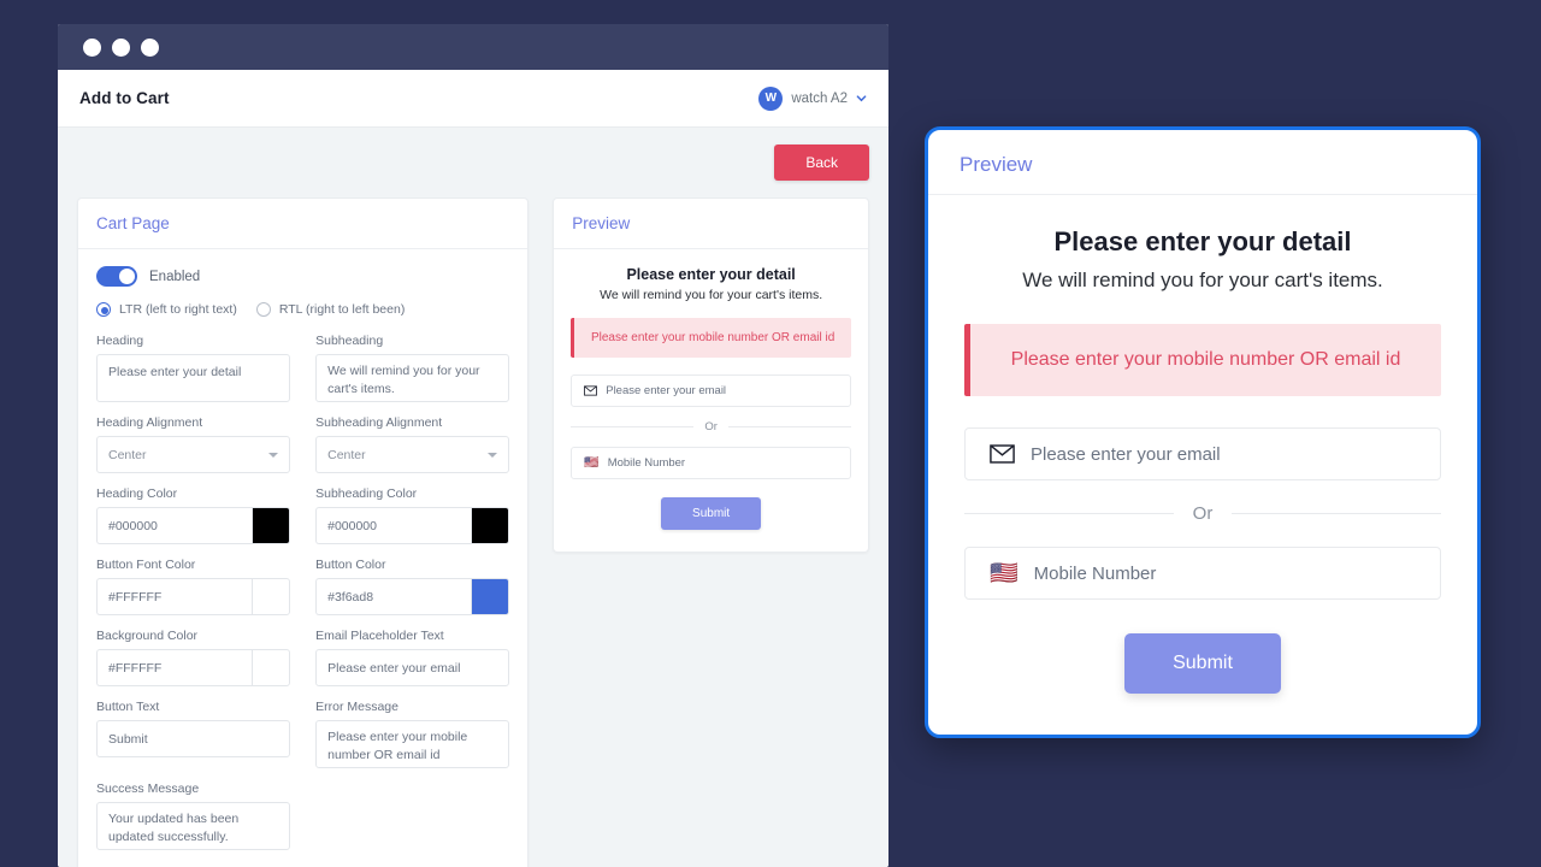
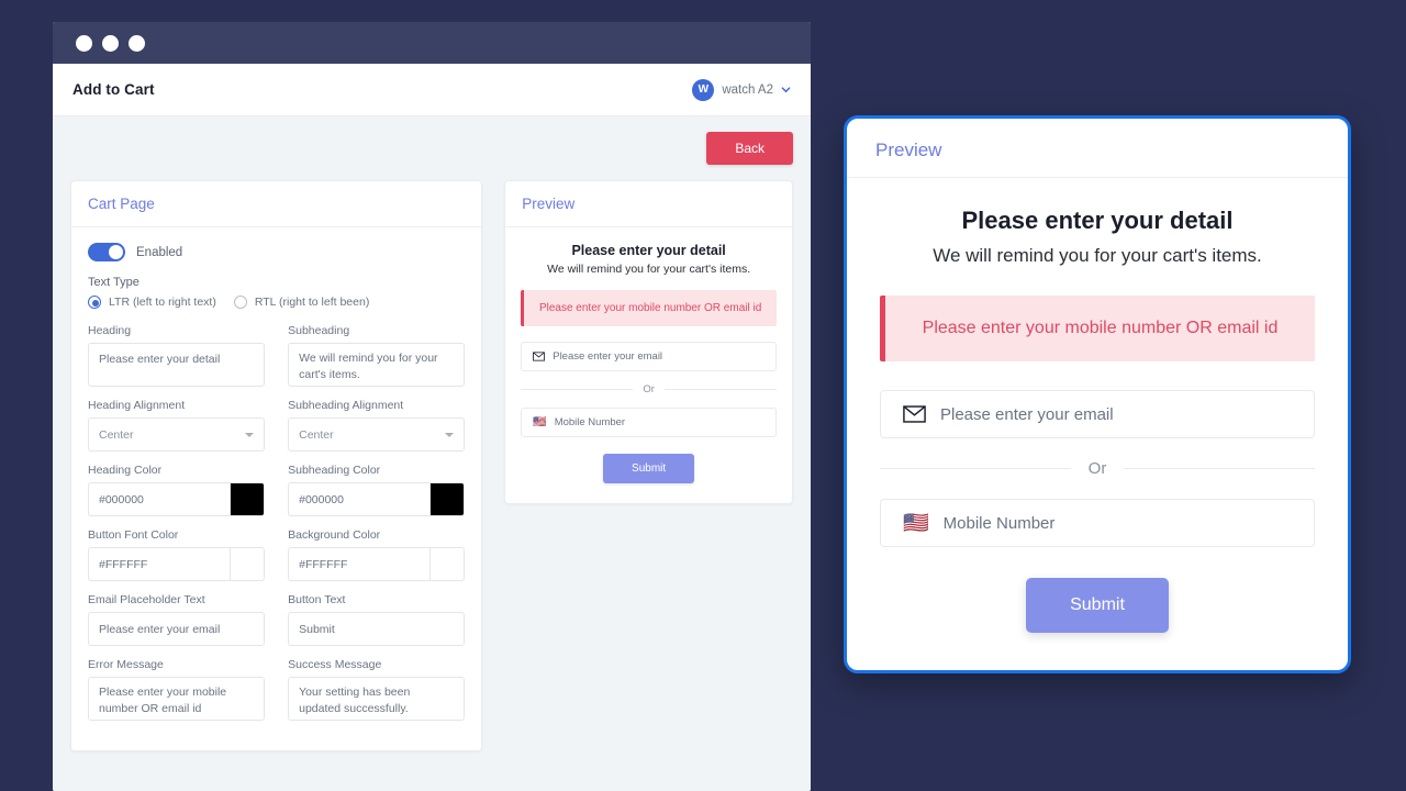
  Add to Cart
  W
  watch A2
  Back
  Cart Page
  Enabled
+ Text Type
  LTR (left to right text)
  RTL (right to left been)
  Heading
  Please enter your detail
  Subheading
  We will remind you for your cart's items.
  Heading Alignment
  Center
  Subheading Alignment
  Center
  Heading Color
  #000000
  Subheading Color
  #000000
  Button Font Color
  #FFFFFF
- Button Color
- #3f6ad8
  Background Color
  #FFFFFF
  Email Placeholder Text
  Please enter your email
  Button Text
  Submit
  Error Message
  Please enter your mobile number OR email id
  Success Message
- Your updated has been updated successfully.
+ Your setting has been updated successfully.
  Preview
  Please enter your detail
  We will remind you for your cart's items.
  Please enter your mobile number OR email id
  Please enter your email
  Or
  🇺🇸
  Mobile Number
  Submit
  Preview
  Please enter your detail
  We will remind you for your cart's items.
  Please enter your mobile number OR email id
  Please enter your email
  Or
  🇺🇸
  Mobile Number
  Submit
